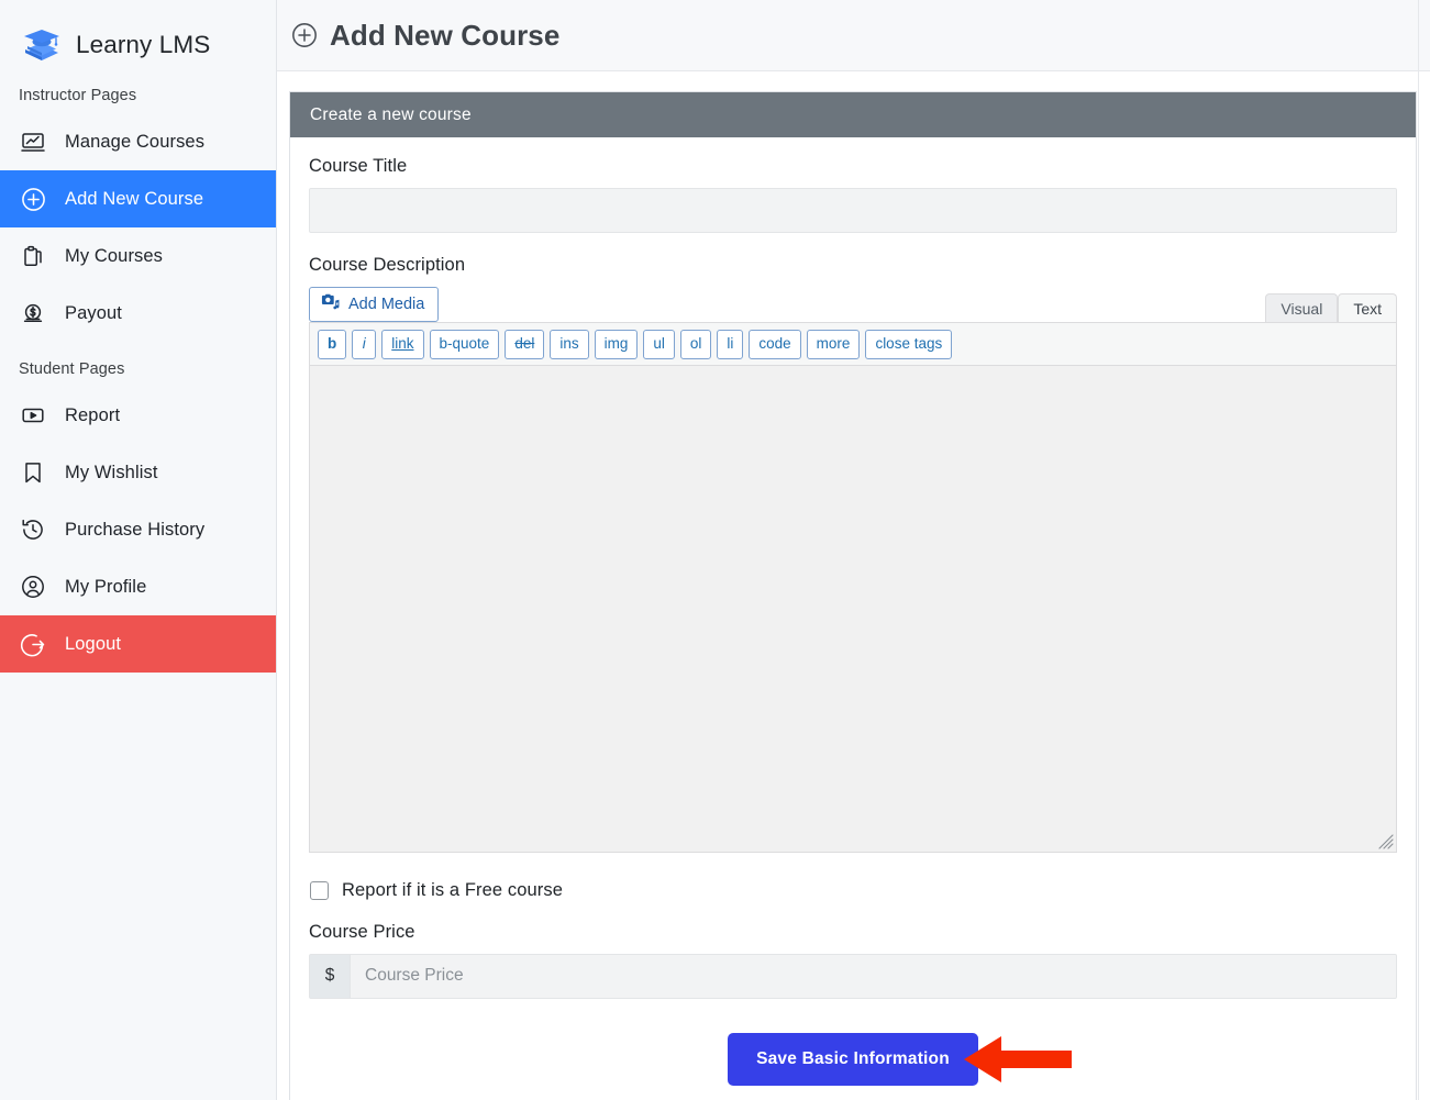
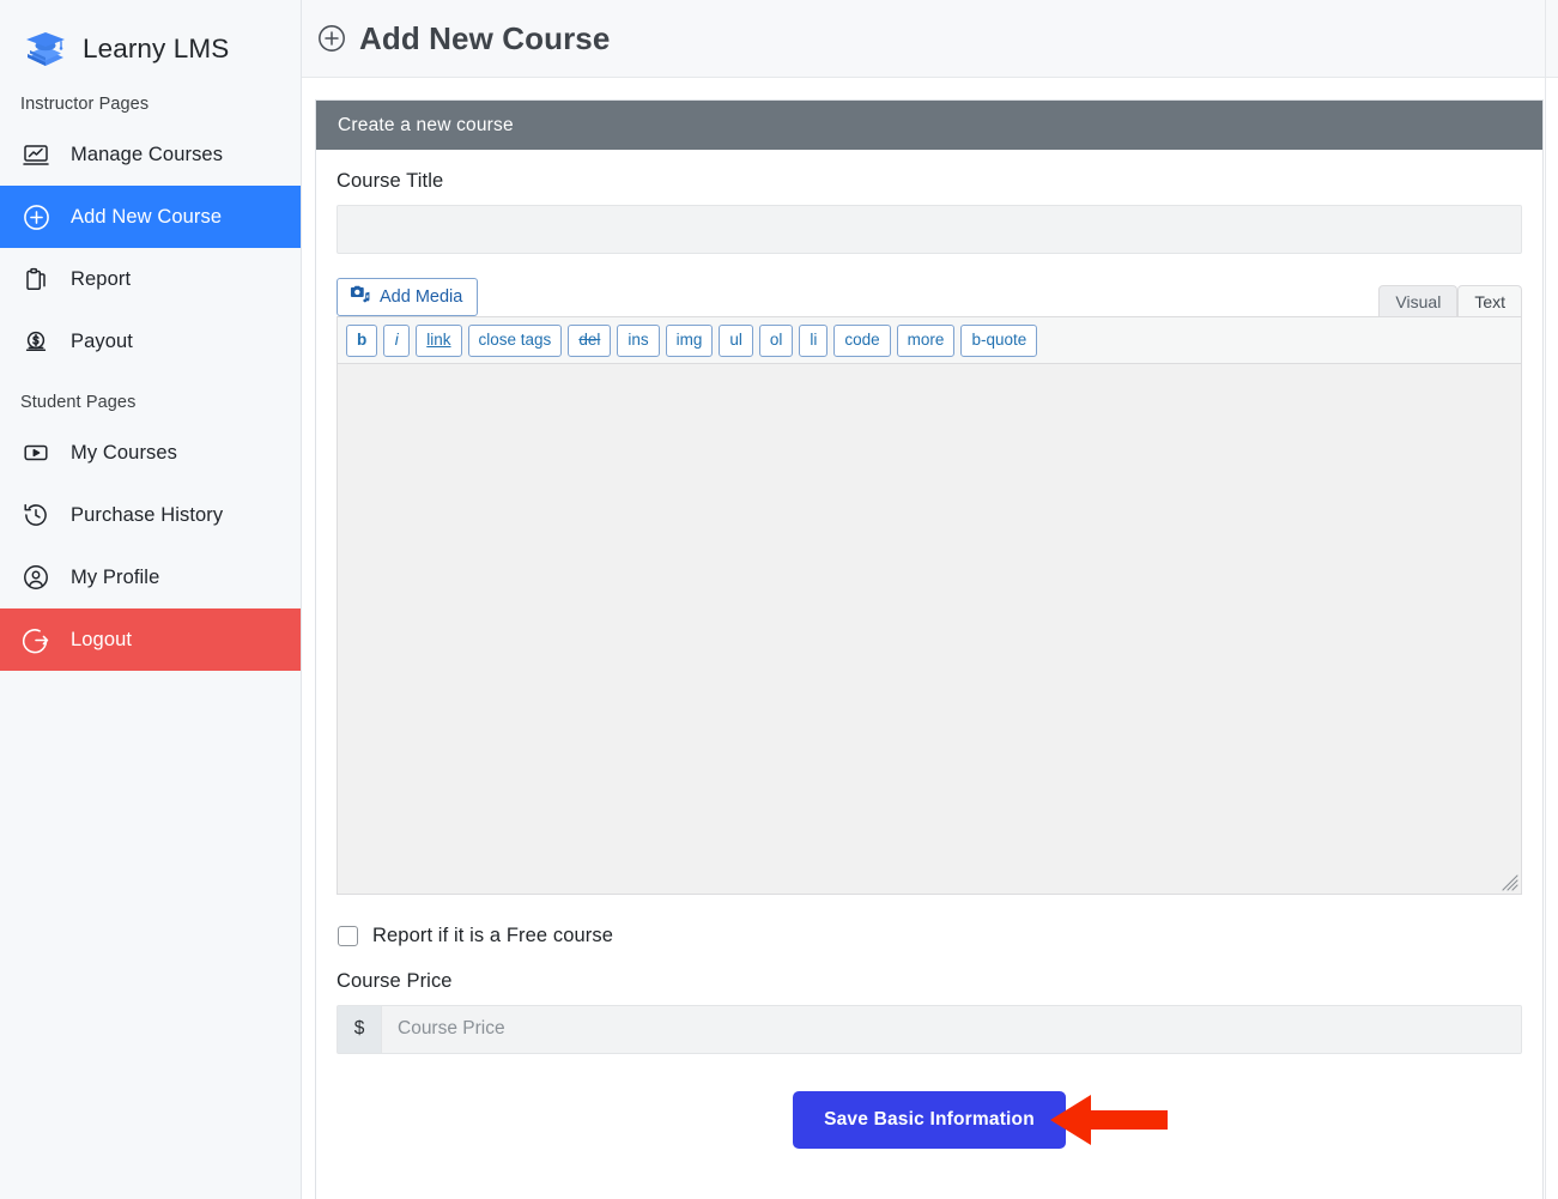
  Learny LMS
  Instructor Pages
  Manage Courses
  Add New Course
- My Courses
+ Report
  Payout
  Student Pages
- Report
+ My Courses
- My Wishlist
  Purchase History
  My Profile
  Logout
  Add New Course
  Create a new course
  Course Title
- Course Description
  Add Media
  Visual
  Text
  b
  i
  link
- b-quote
+ close tags
  del
  ins
  img
  ul
  ol
  li
  code
  more
- close tags
+ b-quote
  Report if it is a Free course
  Course Price
  $
  Course Price
  Save Basic Information
